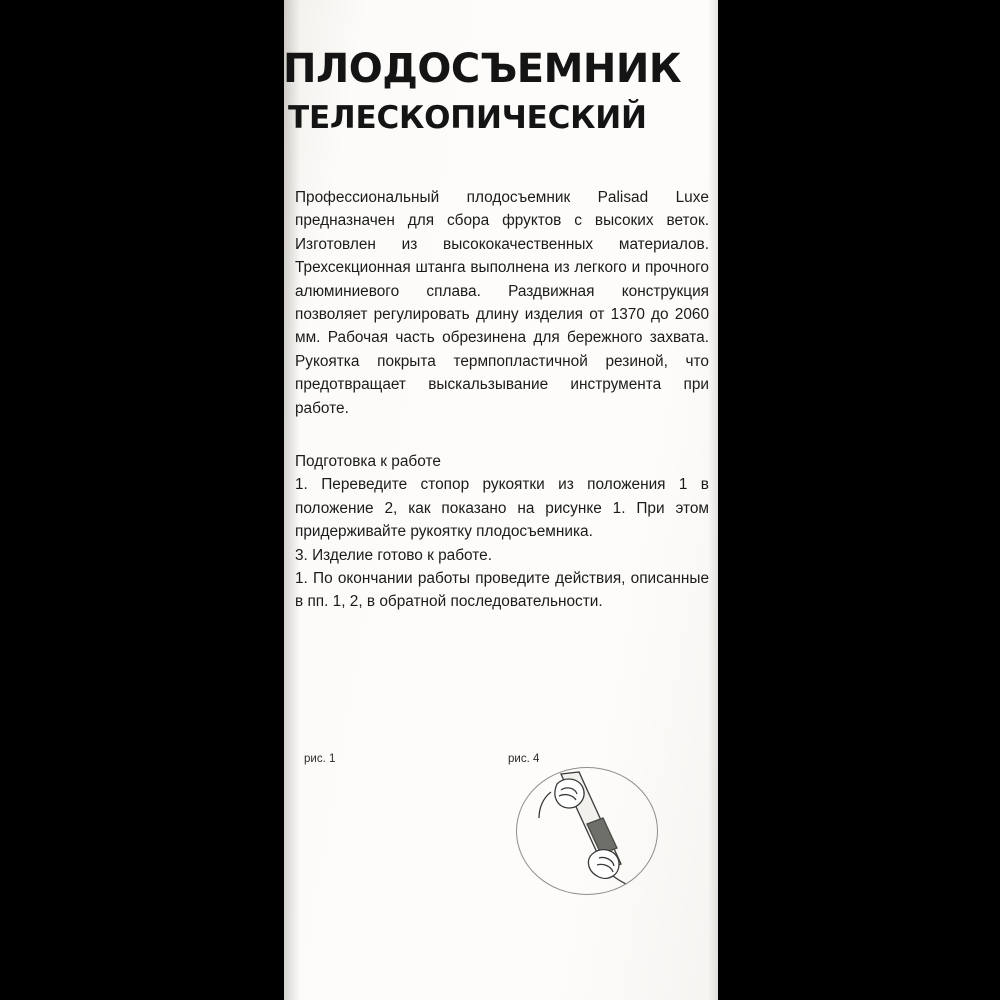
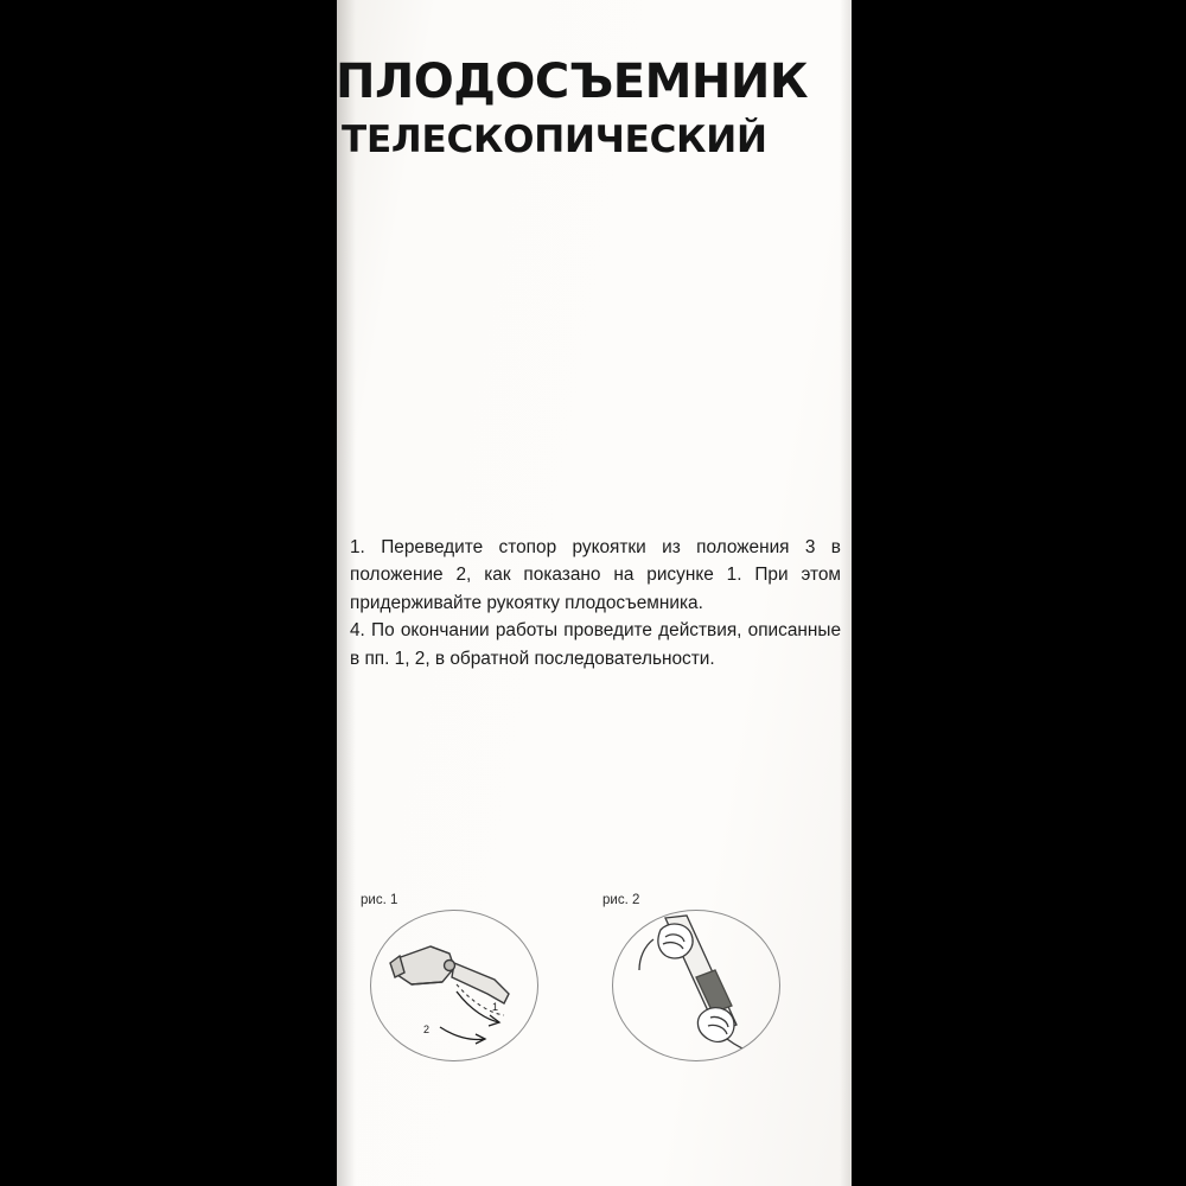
  ПЛОДОСЪЕМНИК
  ТЕЛЕСКОПИЧЕСКИЙ
- Профессиональный плодосъемник Palisad Luxe предназначен для сбора фруктов с высоких веток. Изготовлен из высококачественных материалов. Трехсекционная штанга выполнена из легкого и прочного алюминиевого сплава. Раздвижная конструкция позволяет регулировать длину изделия от 1370 до 2060 мм. Рабочая часть обрезинена для бережного захвата. Рукоятка покрыта термпопластичной резиной, что предотвращает выскальзывание инструмента при работе.
- Подготовка к работе
- 1. Переведите стопор рукоятки из положения 1 в положение 2, как показано на рисунке 1. При этом придерживайте рукоятку плодосъемника.
+ 1. Переведите стопор рукоятки из положения 3 в положение 2, как показано на рисунке 1. При этом придерживайте рукоятку плодосъемника.
- 3. Изделие готово к работе.
- 1. По окончании работы проведите действия, описанные в пп. 1, 2, в обратной последовательности.
+ 4. По окончании работы проведите действия, описанные в пп. 1, 2, в обратной последовательности.
  рис. 1
+ 1
+ 2
- рис. 4
+ рис. 2
